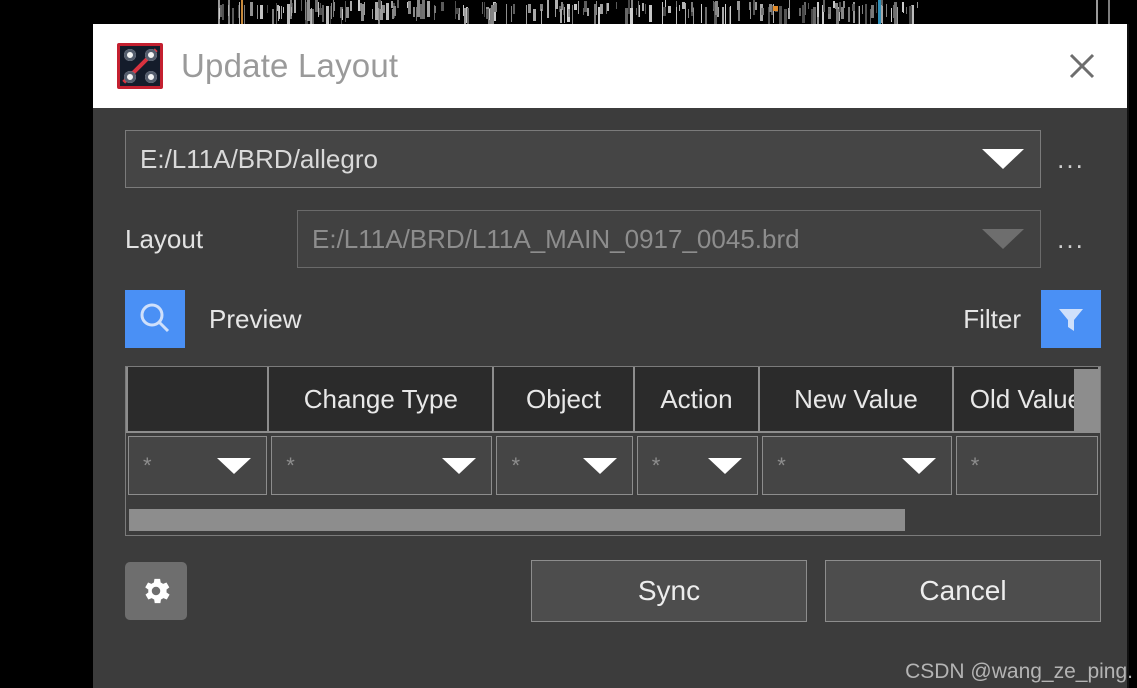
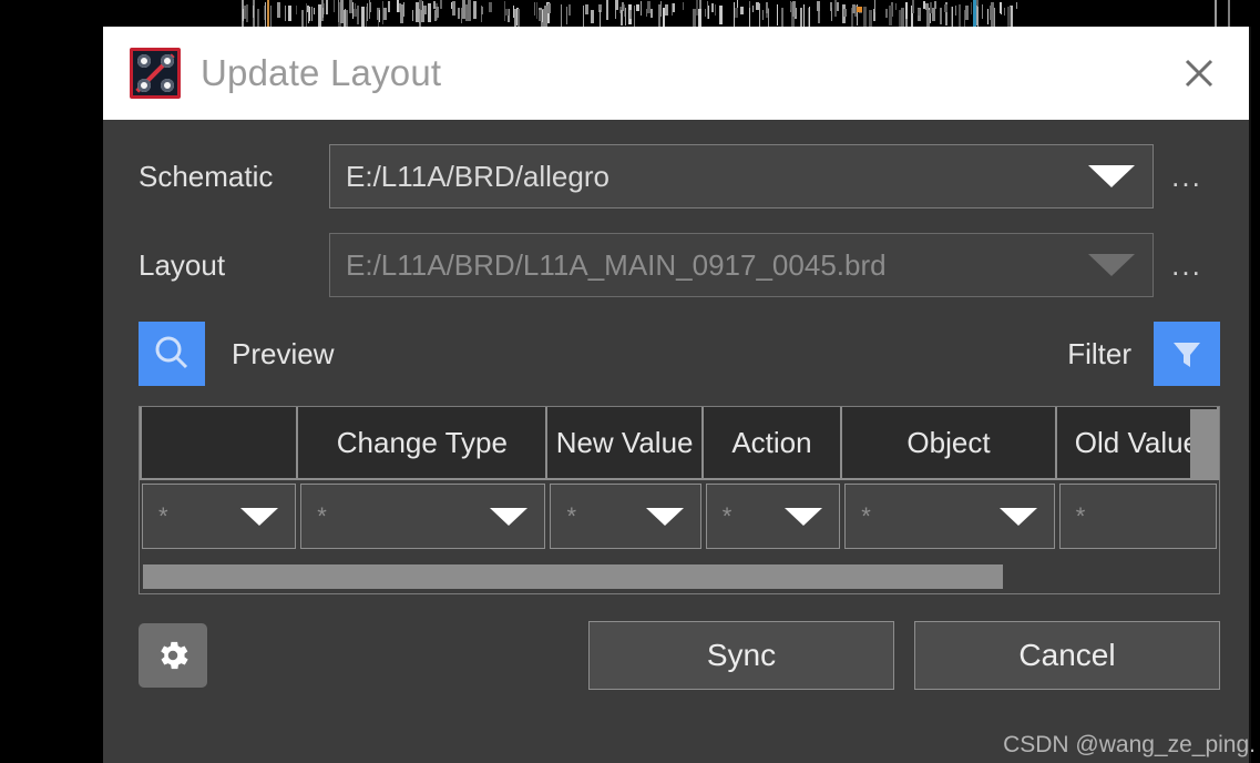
  Update Layout
+ Schematic
  E:/L11A/BRD/allegro
  ...
  Layout
  E:/L11A/BRD/L11A_MAIN_0917_0045.brd
  ...
  Preview
  Filter
  Change Type
- Object
+ New Value
  Action
- New Value
+ Object
  Old Valu
  *
  *
  *
  *
  *
  *
  Sync
  Cancel
  CSDN @wang_ze_ping.
